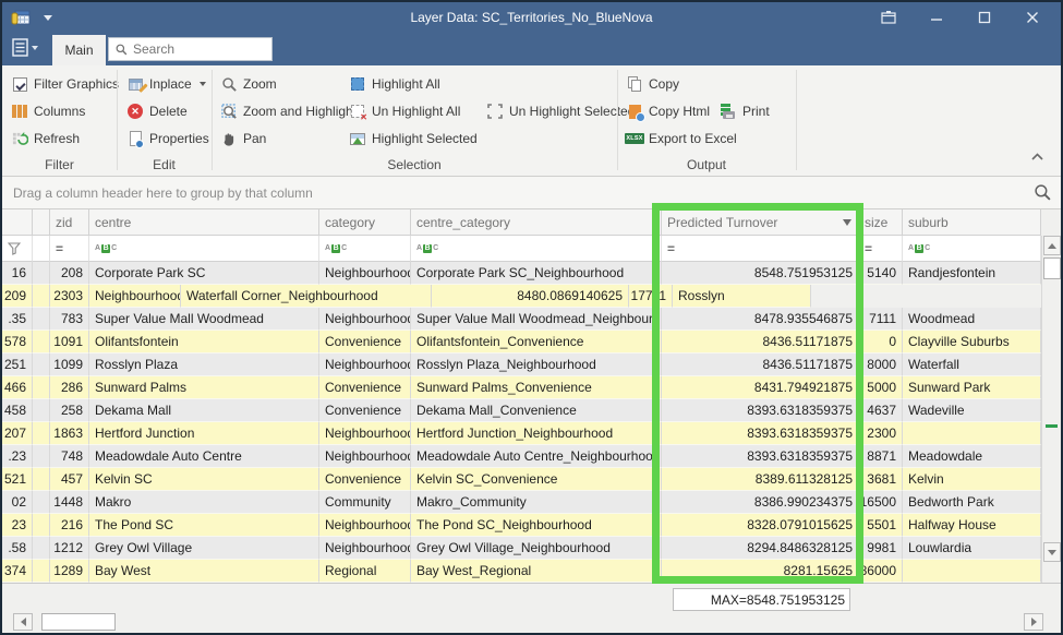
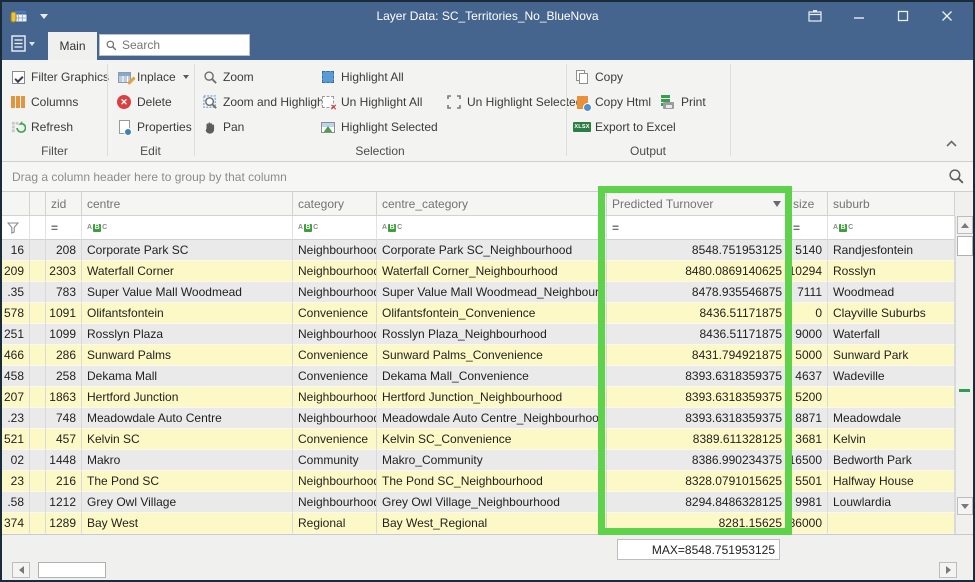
  Layer Data: SC_Territories_No_BlueNova
  Main
  Search
  Filter Graphic
  Columns
  Refresh
  Filter
  Inplace
  ✕
  Delete
  Properties
  Edit
  Zoom
  Zoom and Highligh
  Pan
  Highlight All
  Un Highlight All
  Highlight Selected
  Un Highlight Selecte
  Selection
  Copy
  Copy Html
  Export to Excel
  Print
  Output
  Drag a column header here to group by that column
  zid
  centre
  category
  centre_category
  Predicted Turnover
  size
  suburb
  =
  =
  =
  16
  208
  Corporate Park SC
  Neighbourhoo
  Corporate Park SC_Neighbourhood
  8548.751953125
  5140
  Randjesfontein
  209
  2303
+ Waterfall Corner
  Neighbourhoo
  Waterfall Corner_Neighbourhood
  8480.0869140625
- 17711
+ 10294
  Rosslyn
  .35
  783
  Super Value Mall Woodmead
  Neighbourhoo
  Super Value Mall Woodmead_Neighbourh
  8478.935546875
  7111
  Woodmead
  578
  1091
  Olifantsfontein
  Convenience
  Olifantsfontein_Convenience
  8436.51171875
  0
  Clayville Suburbs
  251
  1099
  Rosslyn Plaza
  Neighbourhoo
  Rosslyn Plaza_Neighbourhood
  8436.51171875
- 8000
+ 9000
  Waterfall
  466
  286
  Sunward Palms
  Convenience
  Sunward Palms_Convenience
  8431.794921875
  5000
  Sunward Park
  458
  258
  Dekama Mall
  Convenience
  Dekama Mall_Convenience
  8393.6318359375
  4637
  Wadeville
  207
  1863
  Hertford Junction
  Neighbourhoo
  Hertford Junction_Neighbourhood
  8393.6318359375
- 2300
+ 5200
  .23
  748
  Meadowdale Auto Centre
  Neighbourhoo
  Meadowdale Auto Centre_Neighbourhood
  8393.6318359375
  8871
  Meadowdale
  521
  457
  Kelvin SC
  Convenience
  Kelvin SC_Convenience
  8389.611328125
  3681
  Kelvin
  02
  1448
  Makro
  Community
  Makro_Community
  8386.990234375
  16500
  Bedworth Park
  23
  216
  The Pond SC
  Neighbourhoo
  The Pond SC_Neighbourhood
  8328.0791015625
  5501
  Halfway House
  .58
  1212
  Grey Owl Village
  Neighbourhoo
  Grey Owl Village_Neighbourhood
  8294.8486328125
  9981
  Louwlardia
  374
  1289
  Bay West
  Regional
  Bay West_Regional
  8281.15625
  86000
  MAX=8548.751953125
